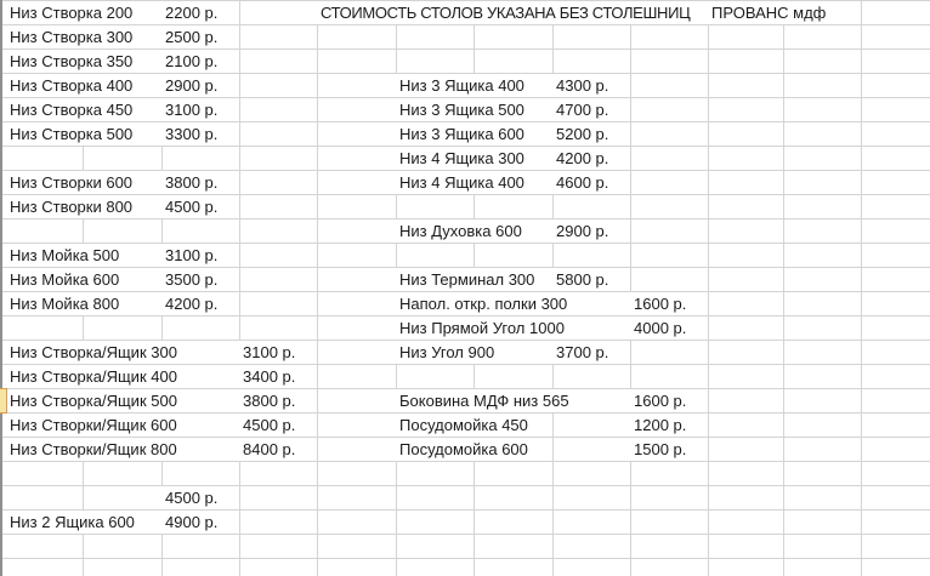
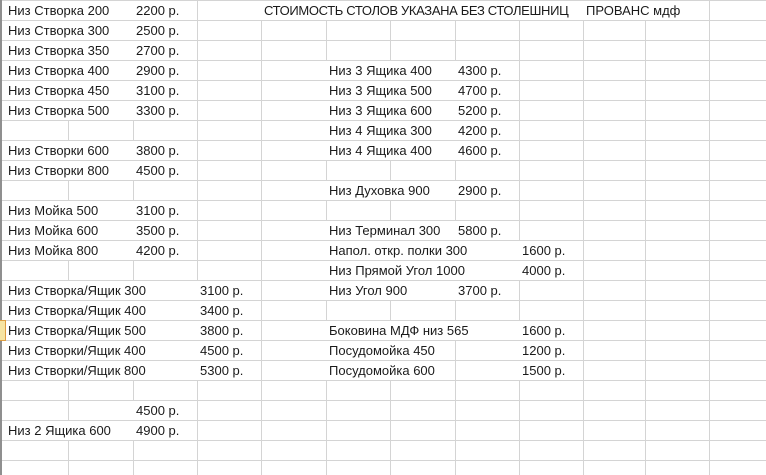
  Низ Створка 200
  2200 р.
  СТОИМОСТЬ СТОЛОВ УКАЗАНА БЕЗ СТОЛЕШНИЦ
  ПРОВАНС мдф
  Низ Створка 300
  2500 р.
  Низ Створка 350
- 2100 р.
+ 2700 р.
  Низ Створка 400
  2900 р.
  Низ 3 Ящика 400
  4300 р.
  Низ Створка 450
  3100 р.
  Низ 3 Ящика 500
  4700 р.
  Низ Створка 500
  3300 р.
  Низ 3 Ящика 600
  5200 р.
  Низ 4 Ящика 300
  4200 р.
  Низ Створки 600
  3800 р.
  Низ 4 Ящика 400
  4600 р.
  Низ Створки 800
  4500 р.
- Низ Духовка 600
+ Низ Духовка 900
  2900 р.
  Низ Мойка 500
  3100 р.
  Низ Мойка 600
  3500 р.
  Низ Терминал 300
  5800 р.
  Низ Мойка 800
  4200 р.
  Напол. откр. полки 300
  1600 р.
  Низ Прямой Угол 1000
  4000 р.
  Низ Створка/Ящик 300
  3100 р.
  Низ Угол 900
  3700 р.
  Низ Створка/Ящик 400
  3400 р.
  Низ Створка/Ящик 500
  3800 р.
  Боковина МДФ низ 565
  1600 р.
- Низ Створки/Ящик 600
+ Низ Створки/Ящик 400
  4500 р.
  Посудомойка 450
  1200 р.
  Низ Створки/Ящик 800
- 8400 р.
+ 5300 р.
  Посудомойка 600
  1500 р.
  4500 р.
  Низ 2 Ящика 600
  4900 р.
